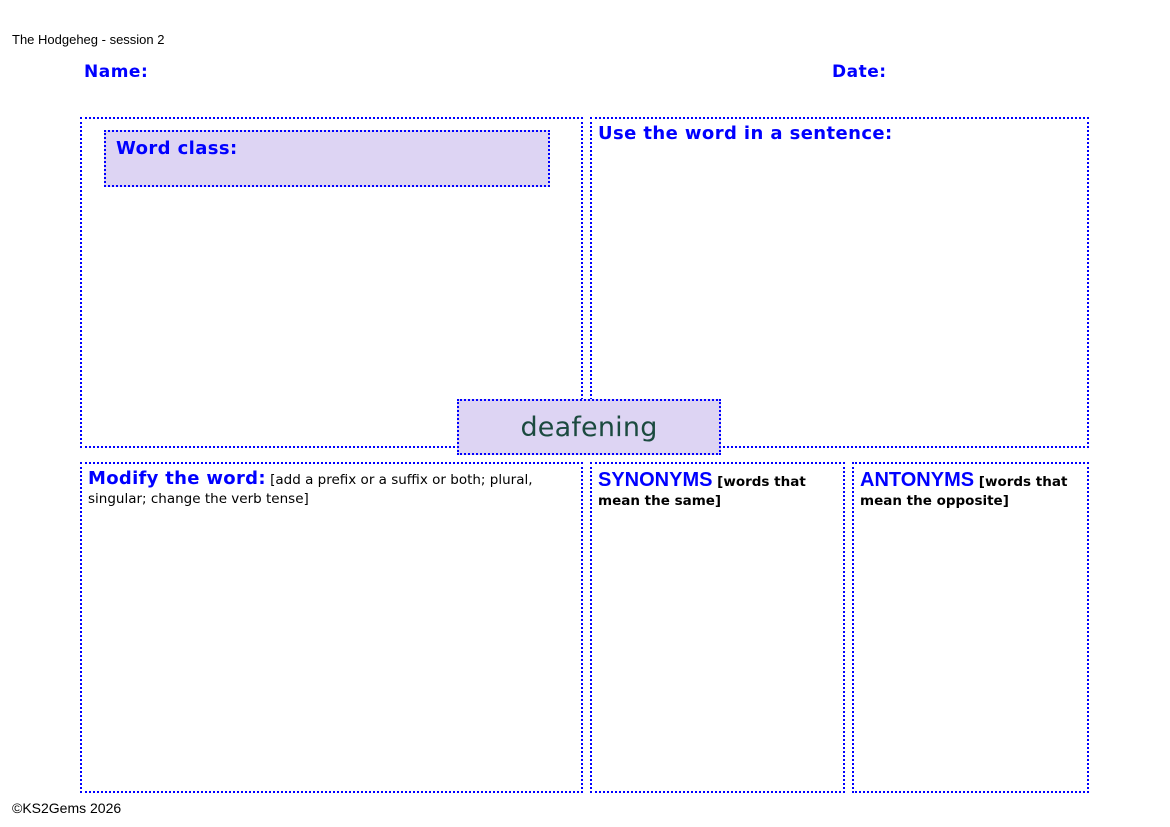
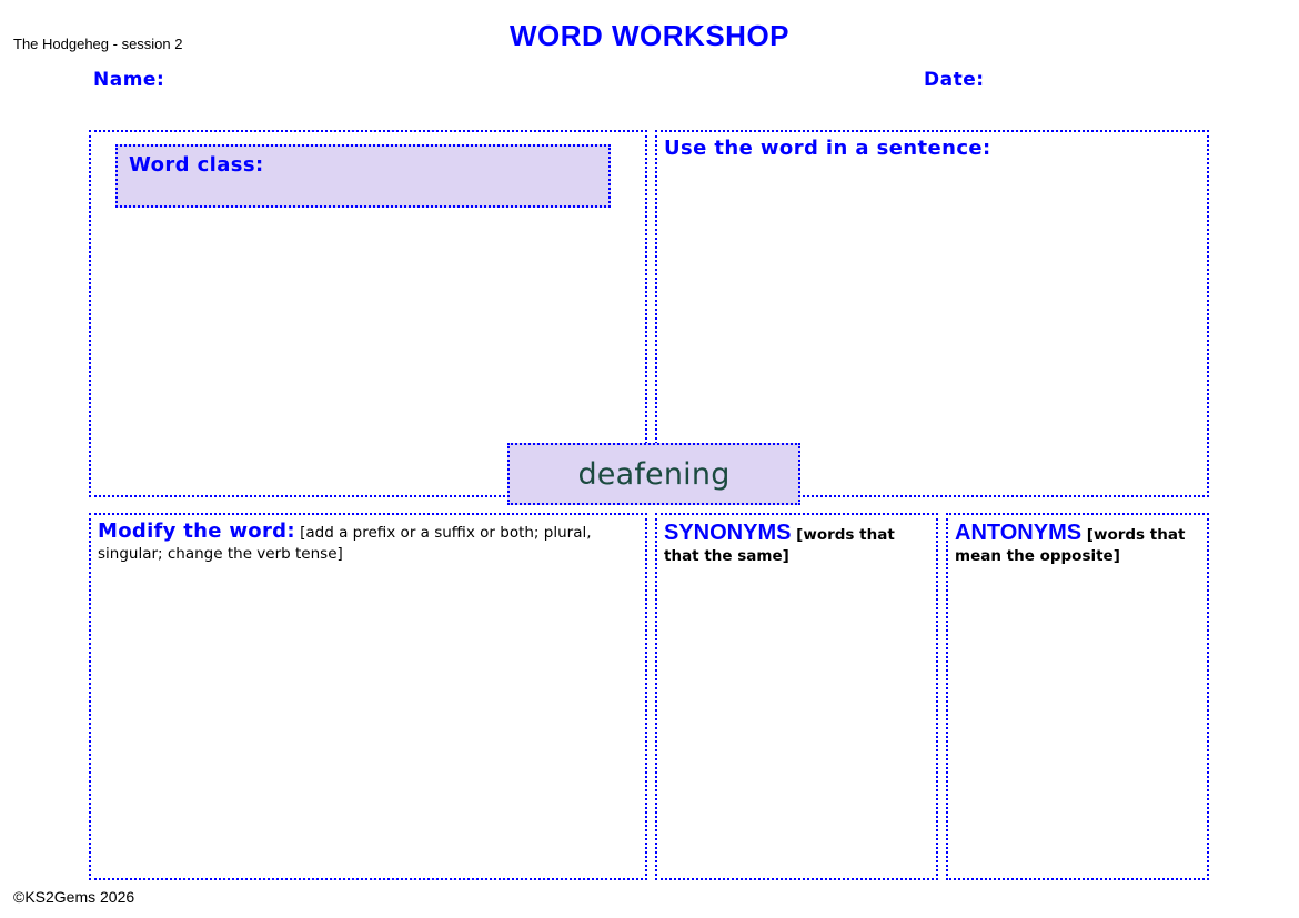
  The Hodgeheg - session 2
+ WORD WORKSHOP
  Name:
  Date:
  Word class:
  Use the word in a sentence:
  Modify the word: [add a prefix or a suffix or both; plural, singular; change the verb tense]
- SYNONYMS [words that mean the same]
+ SYNONYMS [words that that the same]
  ANTONYMS [words that mean the opposite]
  deafening
  ©KS2Gems 2026
